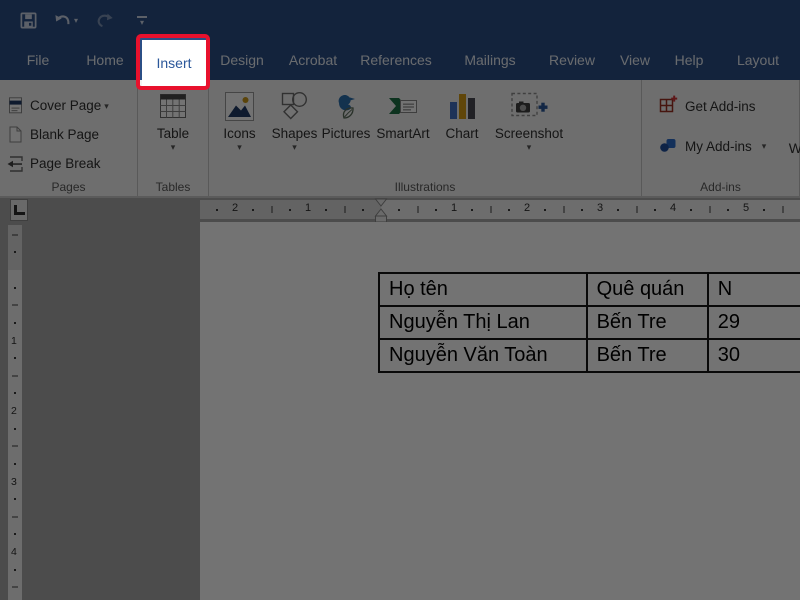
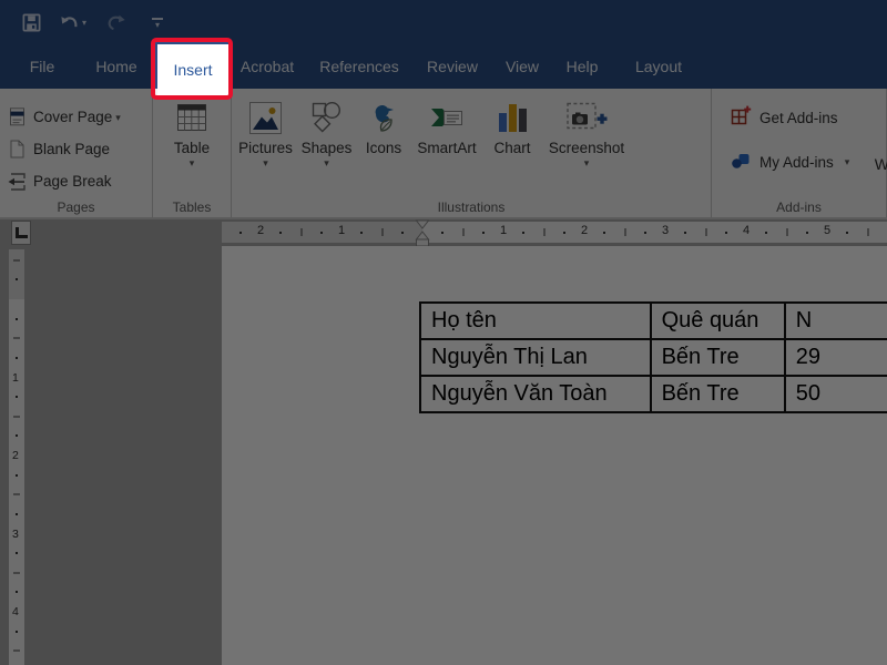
  ▾
  ▾
  File
  Home
  Insert
- Design
  Acrobat
  References
- Mailings
  Review
  View
  Help
  Layout
  Cover Page
  ▾
  Blank Page
  Page Break
  Pages
  Table
  ▾
  Tables
- Icons
+ Pictures
  ▾
  Shapes
  ▾
- Pictures
+ Icons
  SmartArt
  Chart
  Screenshot
  ▾
  Illustrations
  Get Add-ins
  My Add-ins
  ▾
  W
  Add-ins
  2
  1
  1
  2
  3
  4
  5
  1
  2
  3
  4
  Họ tên	Quê quán	N
  Nguyễn Thị Lan	Bến Tre	29
- Nguyễn Văn Toàn	Bến Tre	30
+ Nguyễn Văn Toàn	Bến Tre	50
